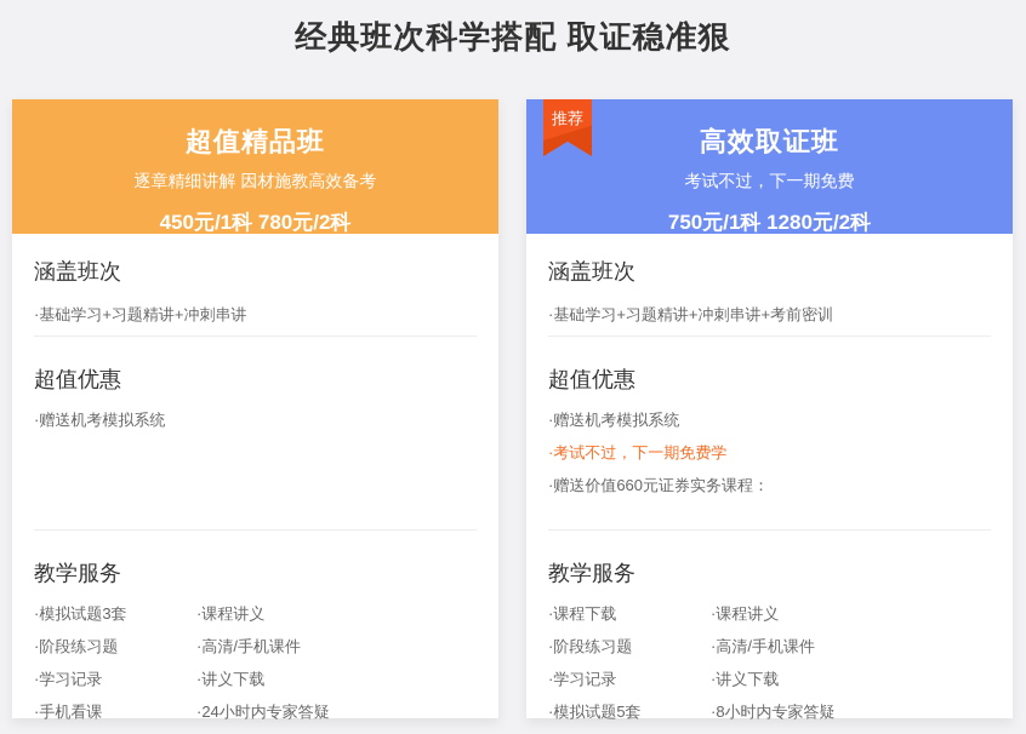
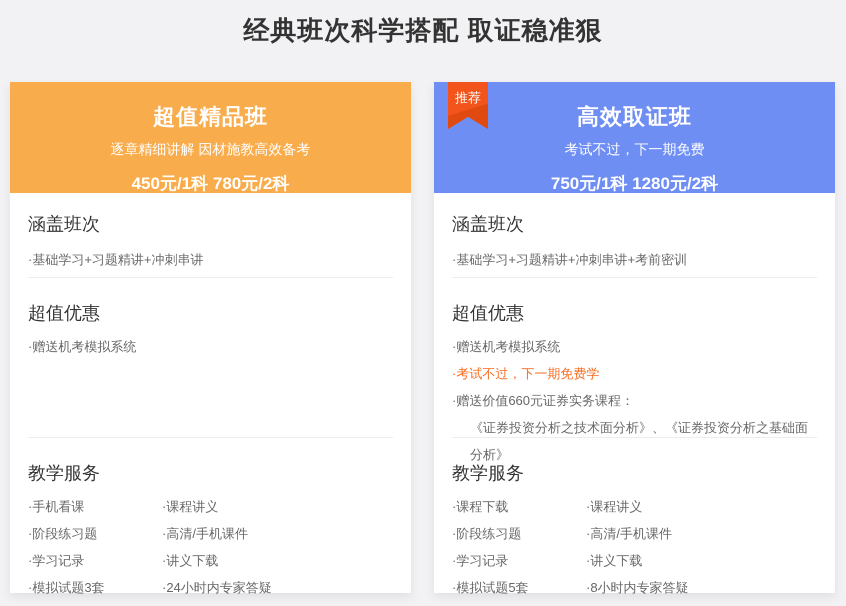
  经典班次科学搭配 取证稳准狠
  超值精品班
  逐章精细讲解 因材施教高效备考
  450元/1科 780元/2科
  涵盖班次
  ·基础学习+习题精讲+冲刺串讲
  超值优惠
  ·赠送机考模拟系统
  教学服务
- ·模拟试题3套
+ ·手机看课
  ·阶段练习题
  ·学习记录
- ·手机看课
+ ·模拟试题3套
  ·课程讲义
  ·高清/手机课件
  ·讲义下载
  ·24小时内专家答疑
  推荐
  高效取证班
  考试不过，下一期免费
  750元/1科 1280元/2科
  涵盖班次
  ·基础学习+习题精讲+冲刺串讲+考前密训
  超值优惠
  ·赠送机考模拟系统
  ·考试不过，下一期免费学
  ·赠送价值660元证券实务课程：
+ 《证券投资分析之技术面分析》、《证券投资分析之基础面分析》
  教学服务
  ·课程下载
  ·阶段练习题
  ·学习记录
  ·模拟试题5套
  ·课程讲义
  ·高清/手机课件
  ·讲义下载
  ·8小时内专家答疑
